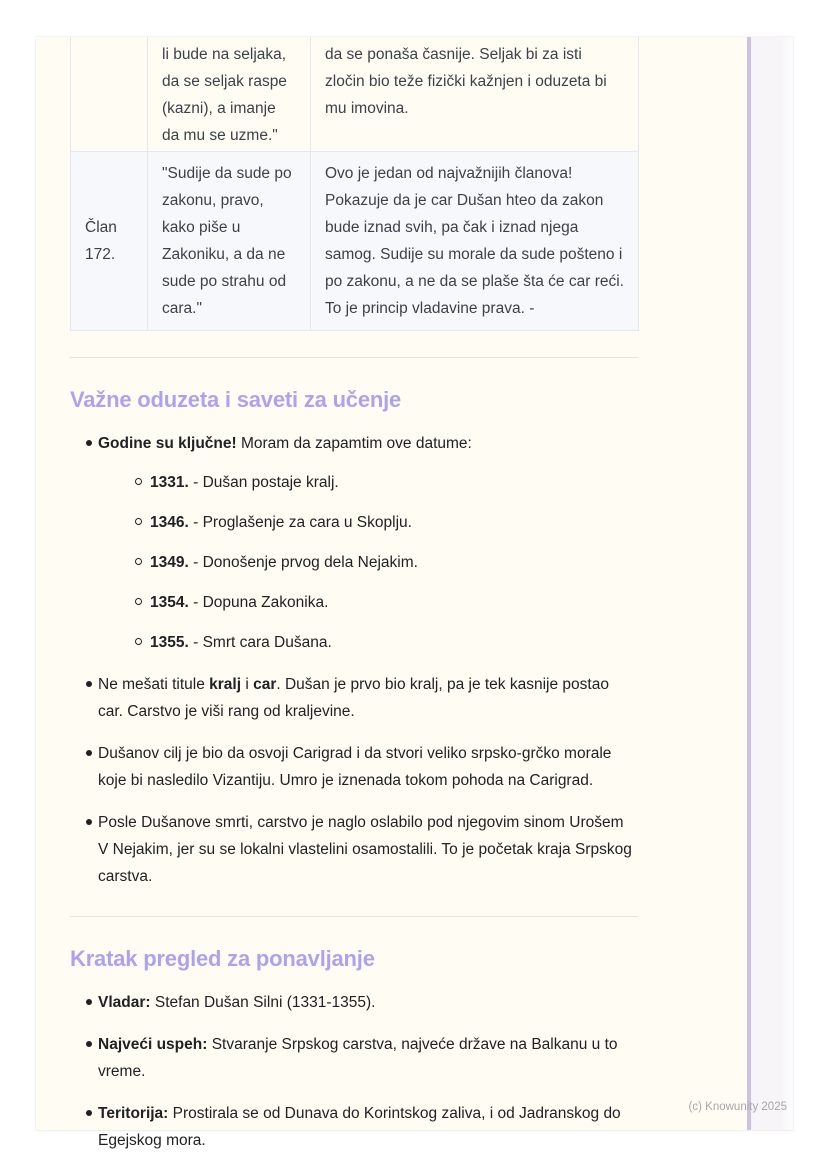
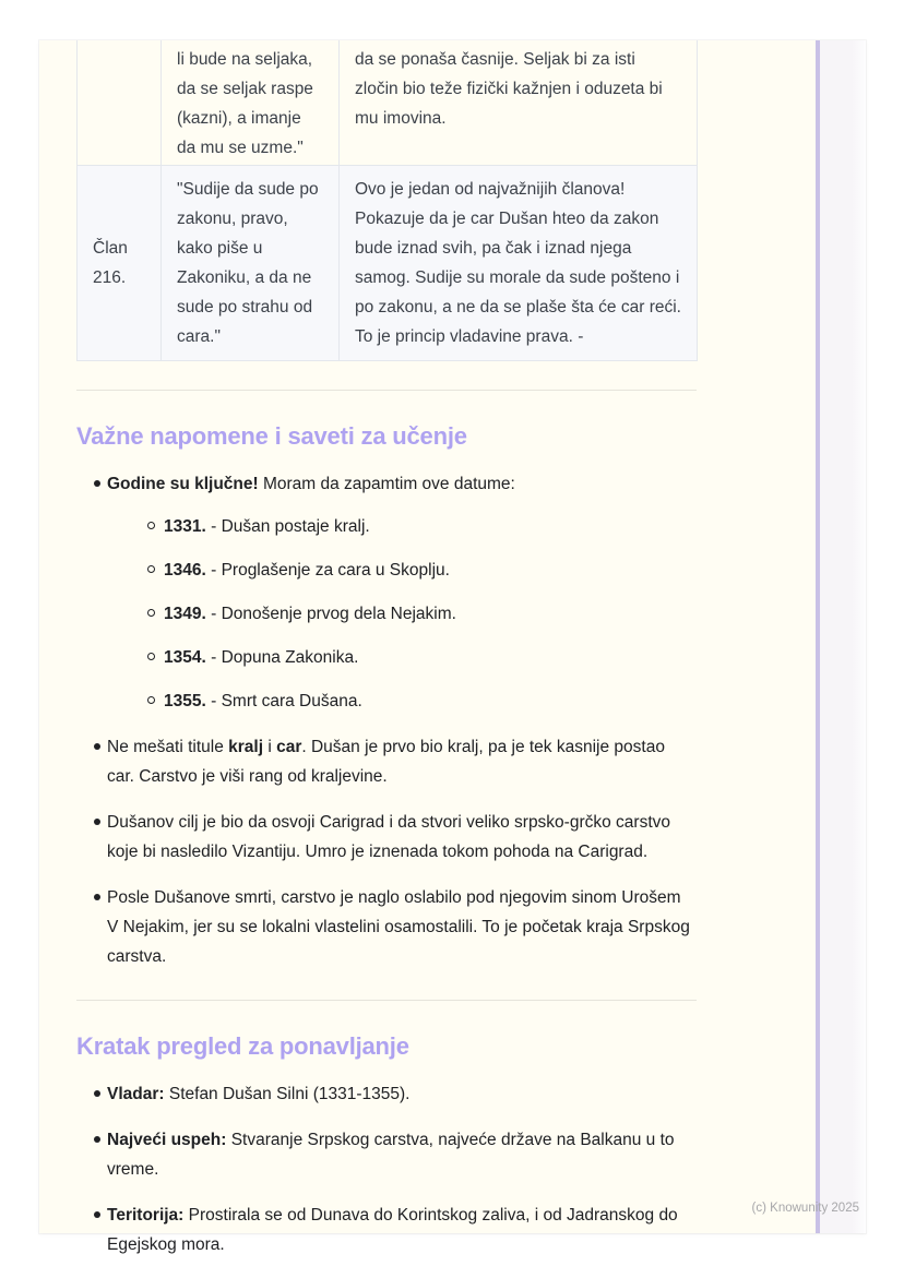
  	li bude na seljaka, da se seljak raspe (kazni), a imanje da mu se uzme."	da se ponaša časnije. Seljak bi za isti zločin bio teže fizički kažnjen i oduzeta bi mu imovina.
- Član 172.	"Sudije da sude po zakonu, pravo, kako piše u Zakoniku, a da ne sude po strahu od cara."	Ovo je jedan od najvažnijih članova! Pokazuje da je car Dušan hteo da zakon bude iznad svih, pa čak i iznad njega samog. Sudije su morale da sude pošteno i po zakonu, a ne da se plaše šta će car reći. To je princip vladavine prava. -
+ Član 216.	"Sudije da sude po zakonu, pravo, kako piše u Zakoniku, a da ne sude po strahu od cara."	Ovo je jedan od najvažnijih članova! Pokazuje da je car Dušan hteo da zakon bude iznad svih, pa čak i iznad njega samog. Sudije su morale da sude pošteno i po zakonu, a ne da se plaše šta će car reći. To je princip vladavine prava. -
- Važne oduzeta i saveti za učenje
+ Važne napomene i saveti za učenje
  Godine su ključne! Moram da zapamtim ove datume:
  1331. - Dušan postaje kralj.
  1346. - Proglašenje za cara u Skoplju.
  1349. - Donošenje prvog dela Nejakim.
  1354. - Dopuna Zakonika.
  1355. - Smrt cara Dušana.
  Ne mešati titule kralj i car. Dušan je prvo bio kralj, pa je tek kasnije postao car. Carstvo je viši rang od kraljevine.
- Dušanov cilj je bio da osvoji Carigrad i da stvori veliko srpsko-grčko morale koje bi nasledilo Vizantiju. Umro je iznenada tokom pohoda na Carigrad.
+ Dušanov cilj je bio da osvoji Carigrad i da stvori veliko srpsko-grčko carstvo koje bi nasledilo Vizantiju. Umro je iznenada tokom pohoda na Carigrad.
  Posle Dušanove smrti, carstvo je naglo oslabilo pod njegovim sinom Urošem V Nejakim, jer su se lokalni vlastelini osamostalili. To je početak kraja Srpskog carstva.
  Kratak pregled za ponavljanje
  Vladar: Stefan Dušan Silni (1331-1355).
  Najveći uspeh: Stvaranje Srpskog carstva, najveće države na Balkanu u to vreme.
  Teritorija: Prostirala se od Dunava do Korintskog zaliva, i od Jadranskog do Egejskog mora.
  (c) Knowunity 2025
